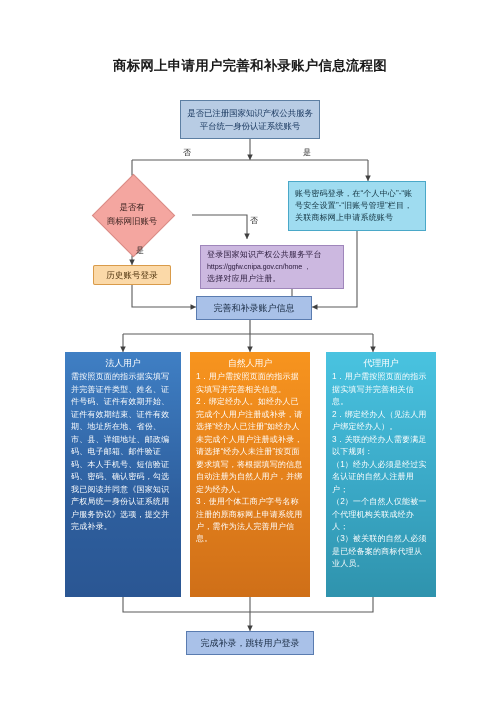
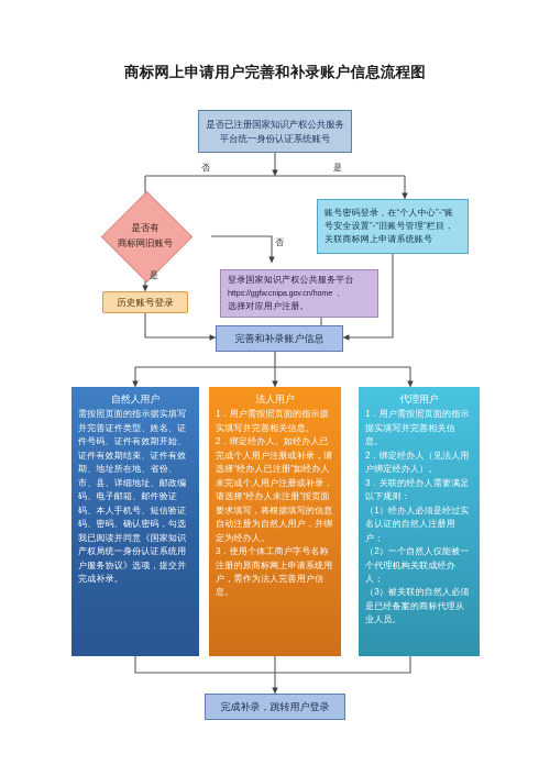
  商标网上申请用户完善和补录账户信息流程图
  是否已注册国家知识产权公共服务平台统一身份认证系统账号
  是否有
  商标网旧账号
  账号密码登录，在“个人中心”-“账号安全设置”-“旧账号管理”栏目，关联商标网上申请系统账号
  登录国家知识产权公共服务平台
  https://ggfw.cnipa.gov.cn/home ，
  选择对应用户注册。
  历史账号登录
  完善和补录账户信息
- 法人用户
+ 自然人用户
  需按照页面的指示据实填写并完善证件类型、姓名、证件号码、证件有效期开始、证件有效期结束、证件有效期、地址所在地、省份、市、县、详细地址、邮政编码、电子邮箱、邮件验证码、本人手机号、短信验证码、密码、确认密码，勾选我已阅读并同意《国家知识产权局统一身份认证系统用户服务协议》选项，提交并完成补录。
- 自然人用户
+ 法人用户
  1．用户需按照页面的指示据实填写并完善相关信息。
  2．绑定经办人。如经办人已完成个人用户注册或补录，请选择“经办人已注册”如经办人未完成个人用户注册或补录，请选择“经办人未注册”按页面要求填写，将根据填写的信息自动注册为自然人用户，并绑定为经办人。
  3．使用个体工商户字号名称注册的原商标网上申请系统用户，需作为法人完善用户信息。
  代理用户
  1．用户需按照页面的指示据实填写并完善相关信息。
  2．绑定经办人（见法人用户绑定经办人）。
  3．关联的经办人需要满足以下规则：
  （1）经办人必须是经过实名认证的自然人注册用户；
  （2）一个自然人仅能被一个代理机构关联成经办人；
  （3）被关联的自然人必须是已经备案的商标代理从业人员。
  完成补录，跳转用户登录
  否
  是
  是
  否
